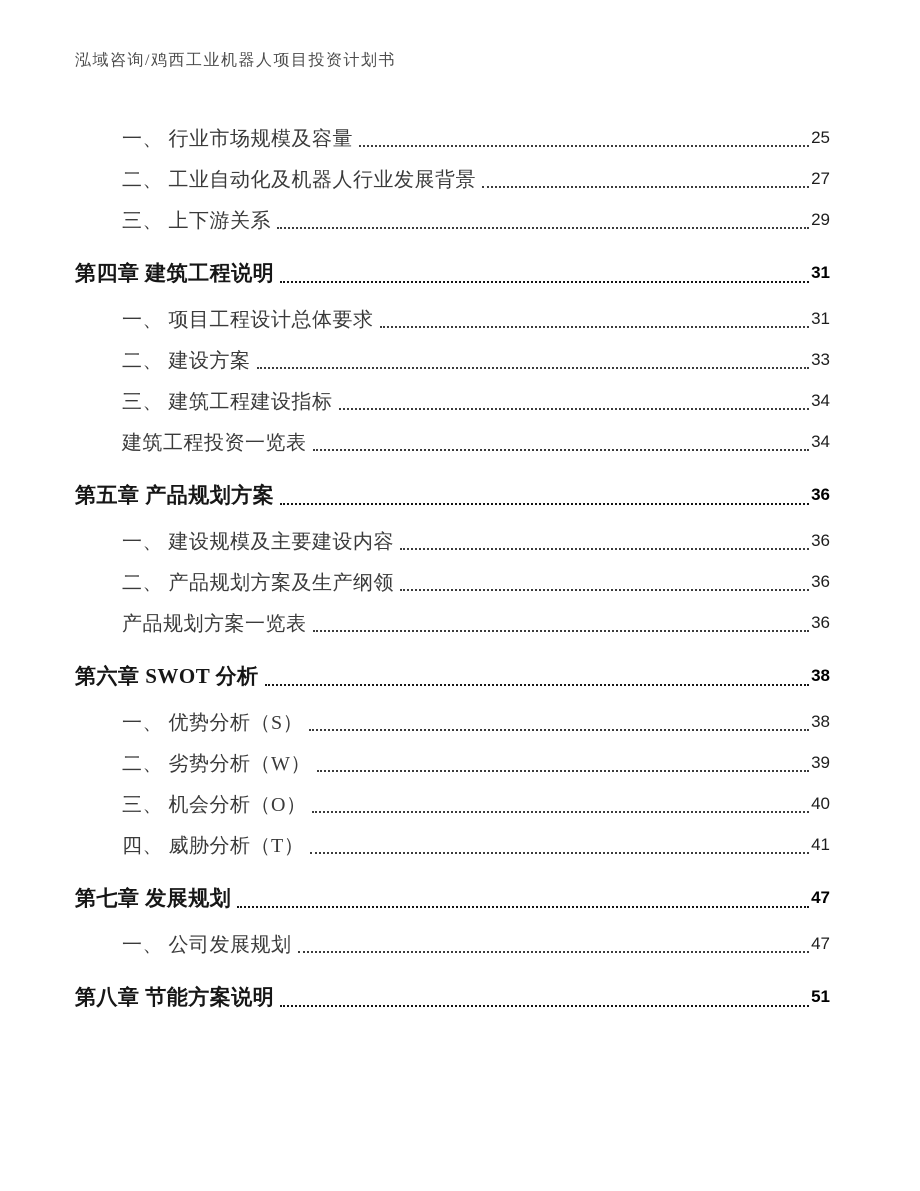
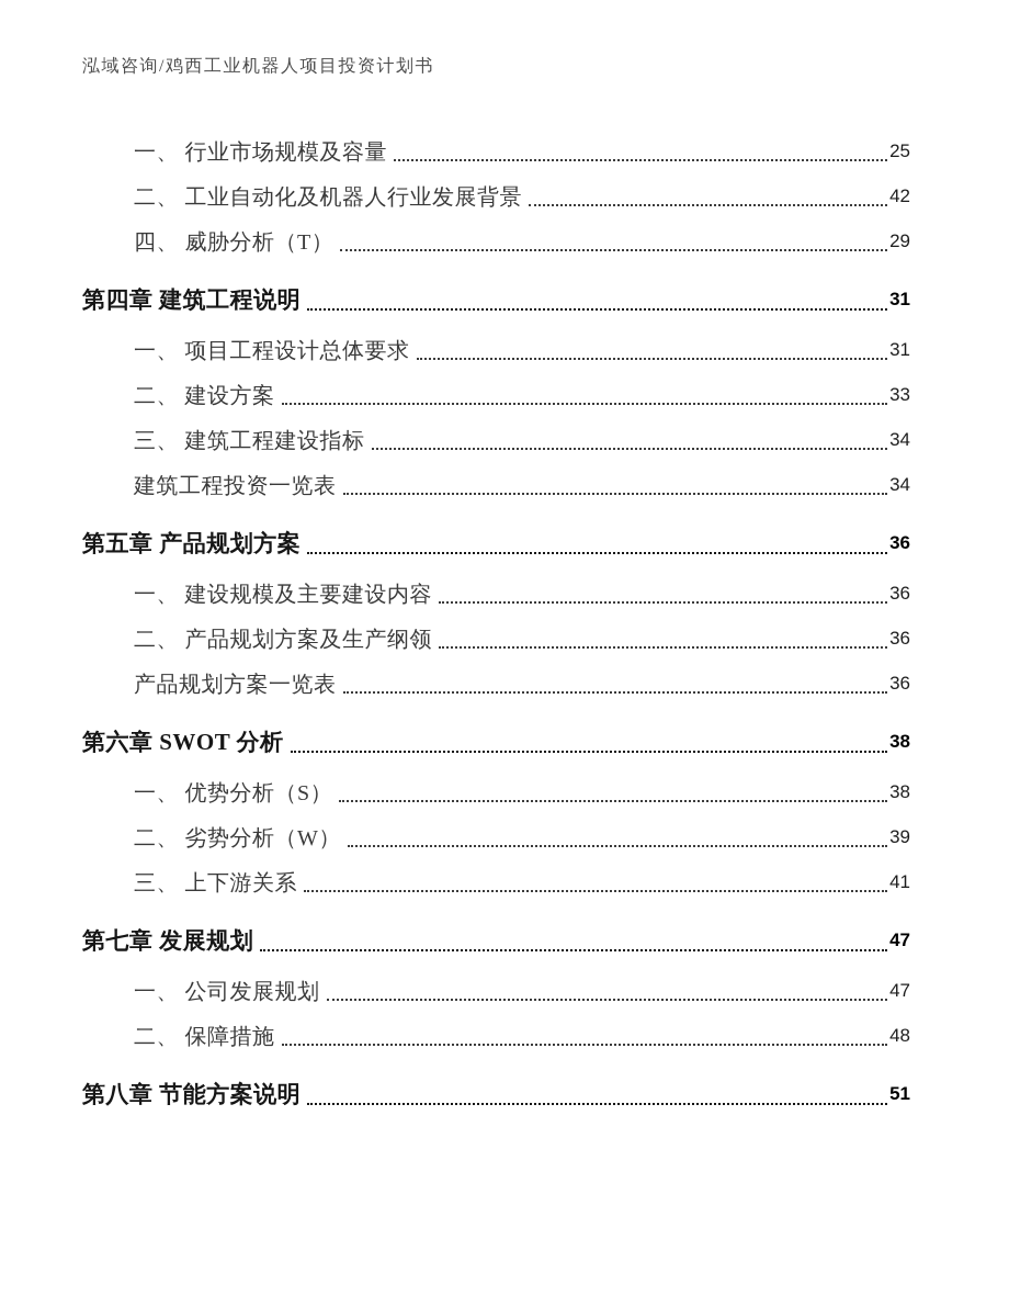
  泓域咨询/鸡西工业机器人项目投资计划书
  一、 行业市场规模及容量
  25
  二、 工业自动化及机器人行业发展背景
- 27
+ 42
- 三、 上下游关系
+ 四、 威胁分析（T）
  29
  第四章 建筑工程说明
  31
  一、 项目工程设计总体要求
  31
  二、 建设方案
  33
  三、 建筑工程建设指标
  34
  建筑工程投资一览表
  34
  第五章 产品规划方案
  36
  一、 建设规模及主要建设内容
  36
  二、 产品规划方案及生产纲领
  36
  产品规划方案一览表
  36
  第六章 SWOT 分析
  38
  一、 优势分析（S）
  38
  二、 劣势分析（W）
  39
- 三、 机会分析（O）
- 40
- 四、 威胁分析（T）
+ 三、 上下游关系
  41
  第七章 发展规划
  47
  一、 公司发展规划
  47
+ 二、 保障措施
+ 48
  第八章 节能方案说明
  51
